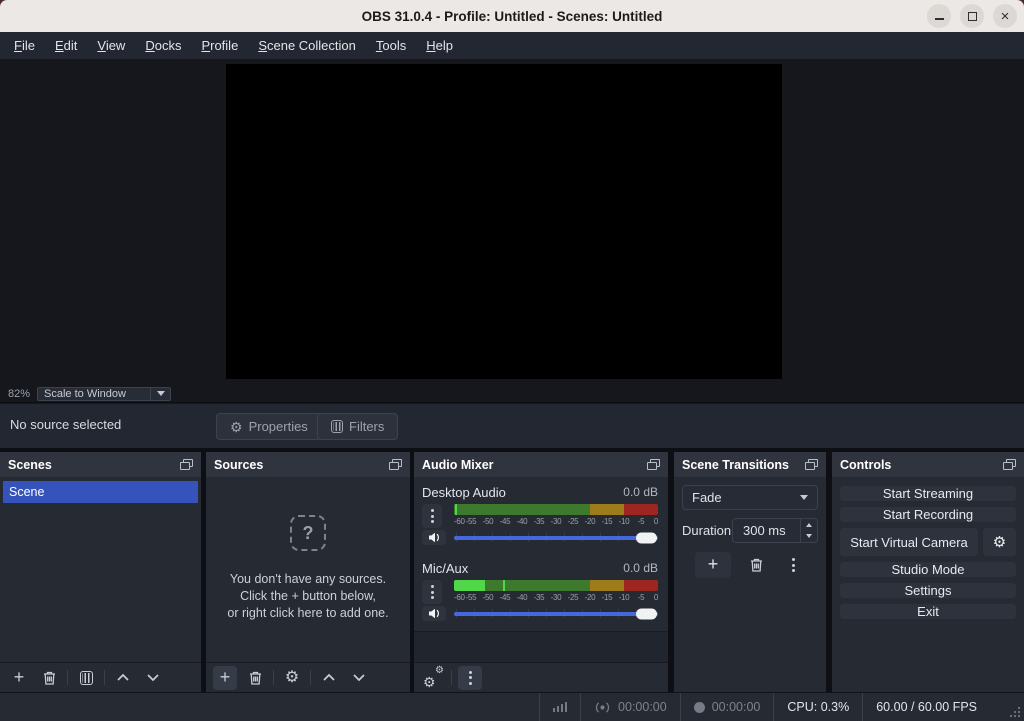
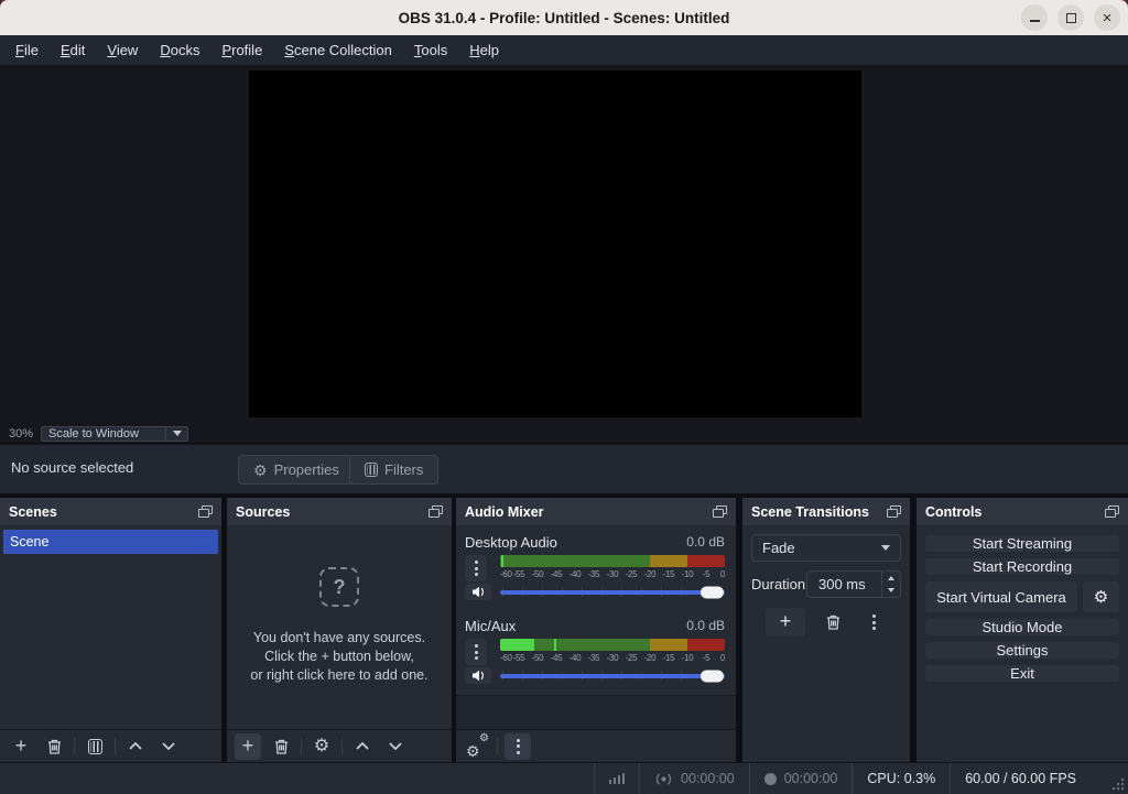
  OBS 31.0.4 - Profile: Untitled - Scenes: Untitled
  ×
  File
  Edit
  View
  Docks
  Profile
  Scene Collection
  Tools
  Help
- 82%
+ 30%
  Scale to Window
  No source selected
  ⚙
  Properties
  Filters
  Scenes
  Scene
  +
  Sources
  ?
  You don't have any sources.
  Click the + button below,
  or right click here to add one.
  +
  ⚙
  Audio Mixer
  Desktop Audio
  0.0 dB
  -60
  -55
  -50
  -45
  -40
  -35
  -30
  -25
  -20
  -15
  -10
  -5
  0
  Mic/Aux
  0.0 dB
  -60
  -55
  -50
  -45
  -40
  -35
  -30
  -25
  -20
  -15
  -10
  -5
  0
  ⚙
  ⚙
  Scene Transitions
  Fade
  Duration
  300 ms
  +
  Controls
  Start Streaming
  Start Recording
  Start Virtual Camera
  ⚙
  Studio Mode
  Settings
  Exit
  00:00:00
  00:00:00
  CPU: 0.3%
  60.00 / 60.00 FPS
